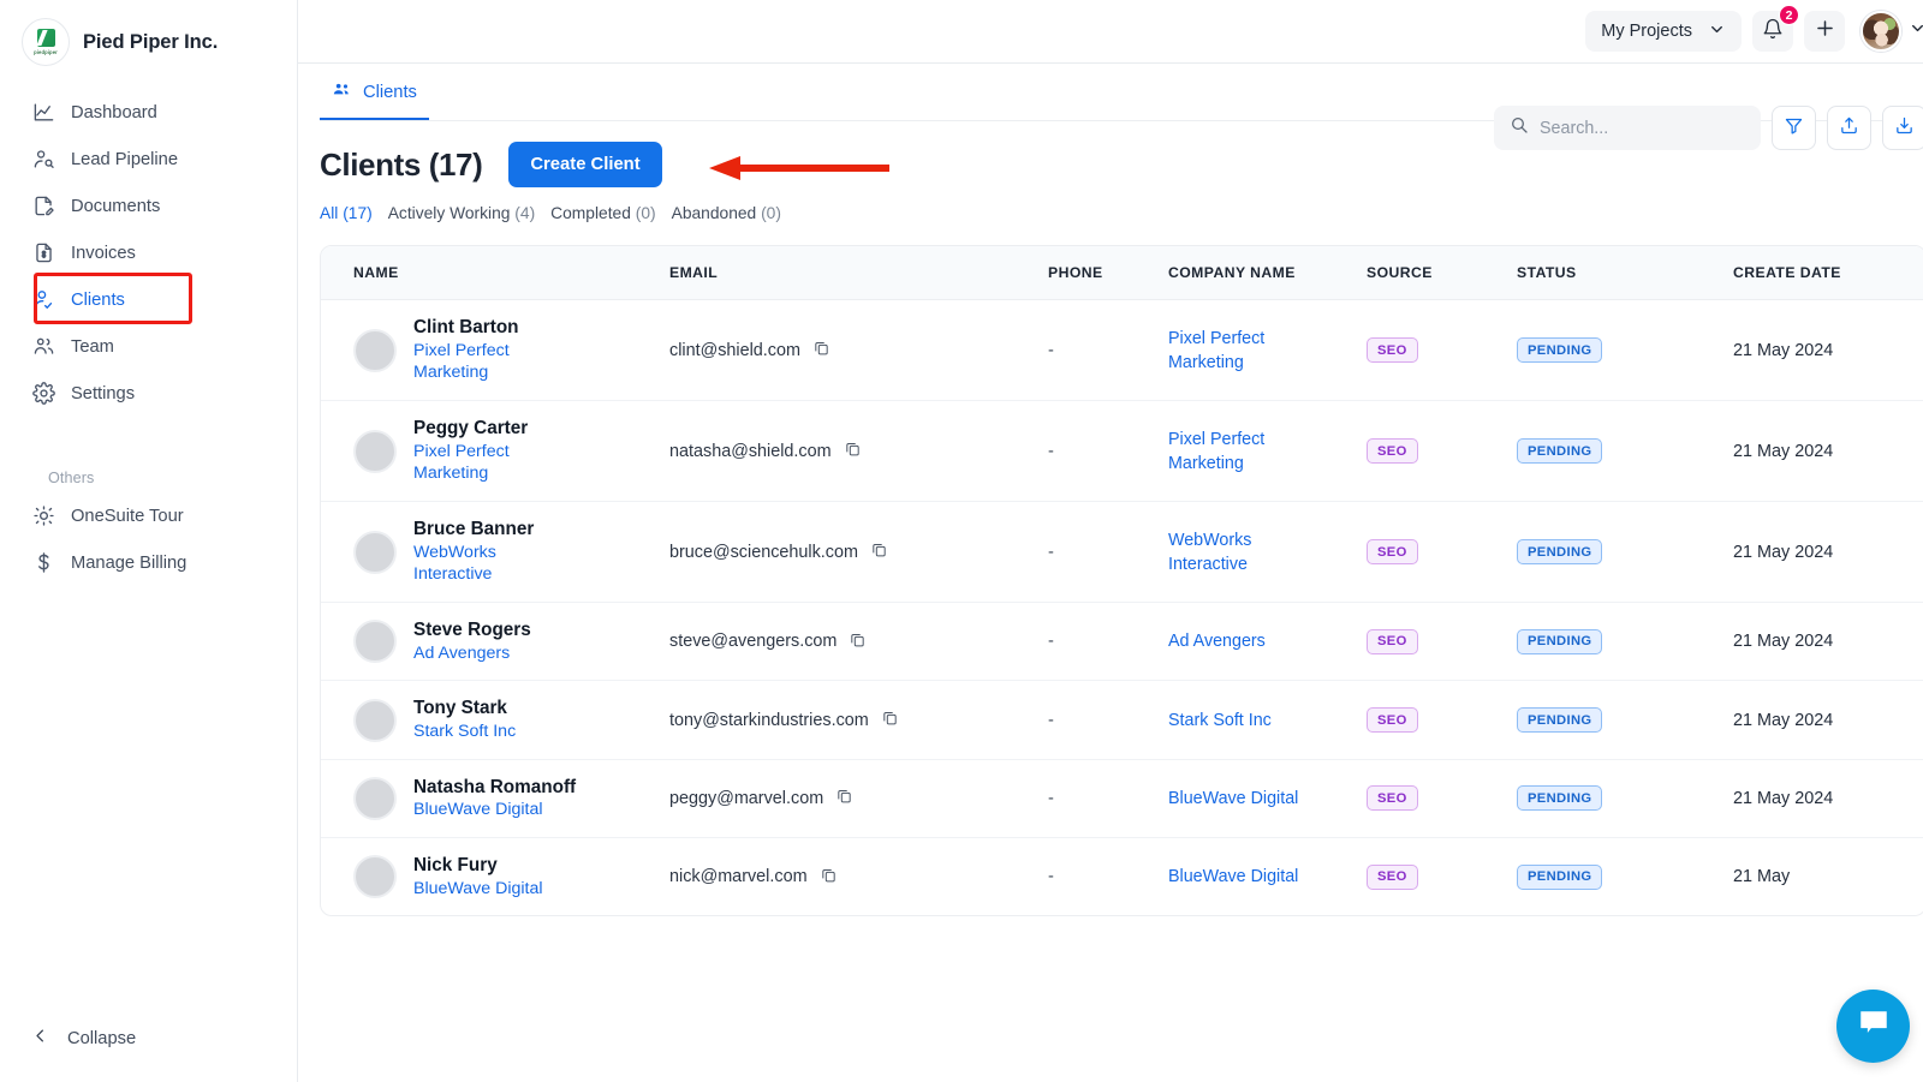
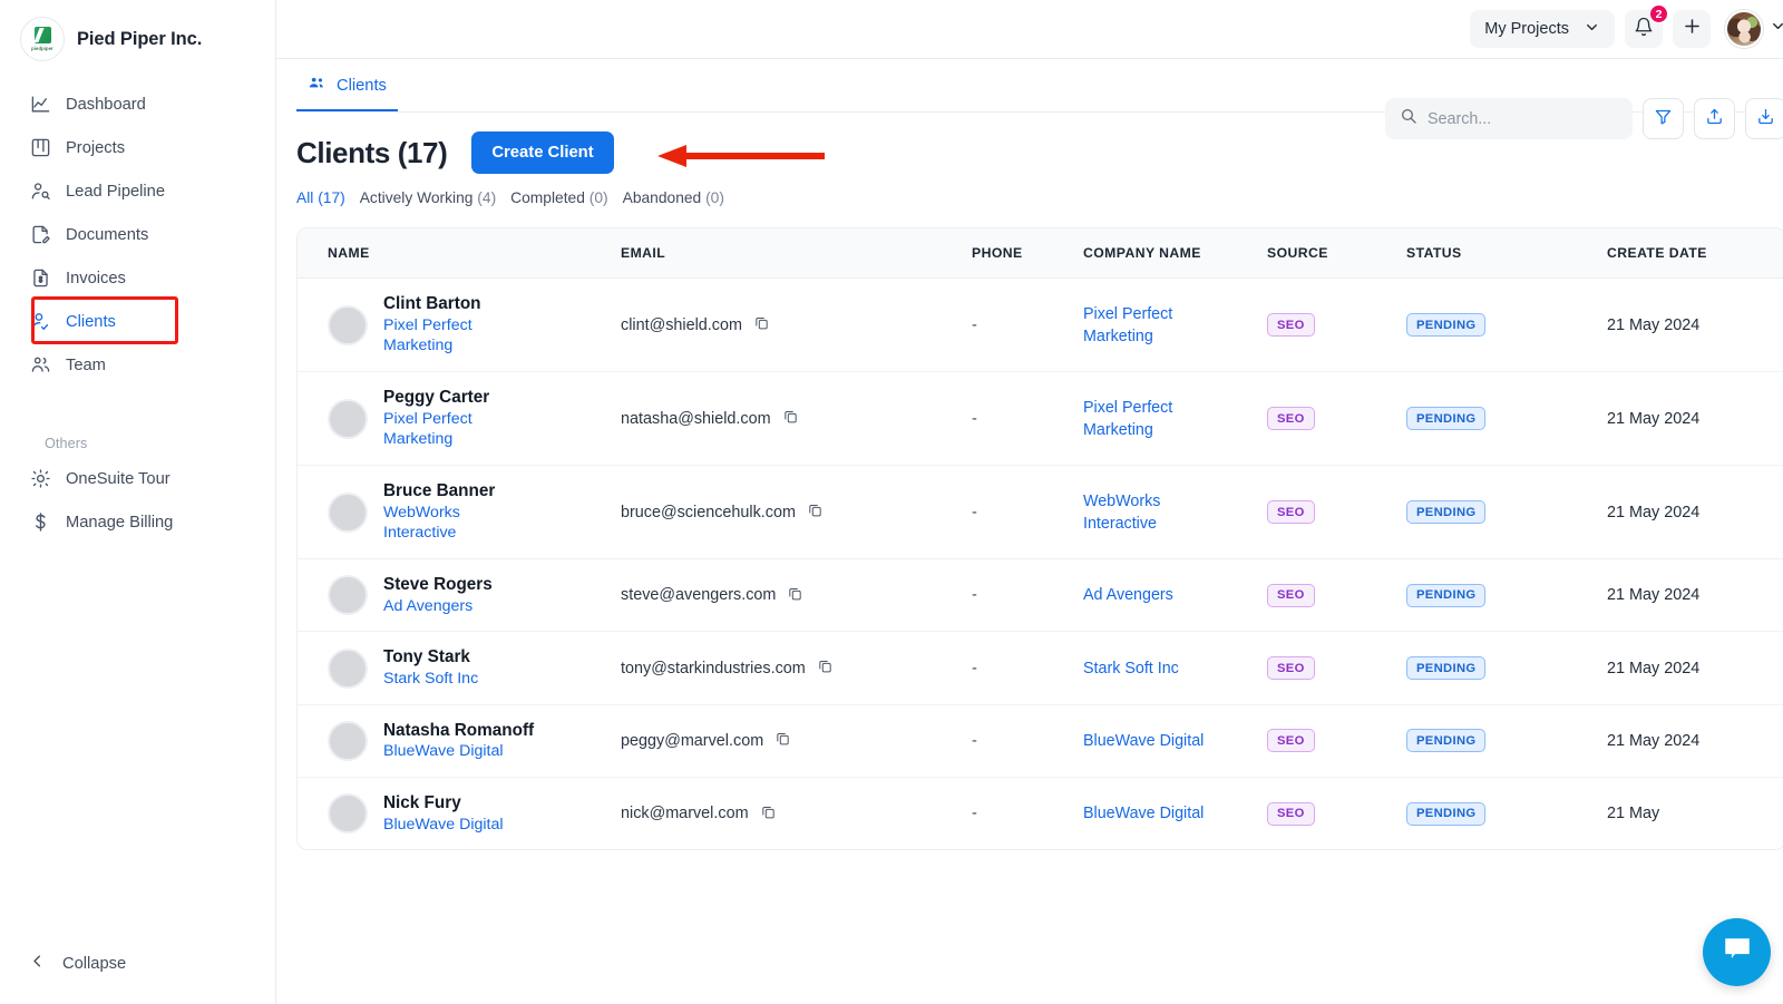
  Pied Piper Inc.
  Dashboard
+ Projects
  Lead Pipeline
  Documents
  Invoices
  Clients
  Team
- Settings
  Others
  OneSuite Tour
  Manage Billing
  Collapse
  My Projects
  2
  Clients
  Clients (17)
  Create Client
  All (17)
  Actively Working (4)
  Completed (0)
  Abandoned (0)
  Search...
  NAME	EMAIL	PHONE	COMPANY NAME	SOURCE	STATUS	CREATE DATE
  Clint BartonPixel Perfect Marketing	clint@shield.com	-	Pixel Perfect Marketing	SEO	PENDING	21 May 2024
  Peggy CarterPixel Perfect Marketing	natasha@shield.com	-	Pixel Perfect Marketing	SEO	PENDING	21 May 2024
  Bruce BannerWebWorks Interactive	bruce@sciencehulk.com	-	WebWorks Interactive	SEO	PENDING	21 May 2024
  Steve RogersAd Avengers	steve@avengers.com	-	Ad Avengers	SEO	PENDING	21 May 2024
  Tony StarkStark Soft Inc	tony@starkindustries.com	-	Stark Soft Inc	SEO	PENDING	21 May 2024
  Natasha RomanoffBlueWave Digital	peggy@marvel.com	-	BlueWave Digital	SEO	PENDING	21 May 2024
  Nick FuryBlueWave Digital	nick@marvel.com	-	BlueWave Digital	SEO	PENDING	21 May
